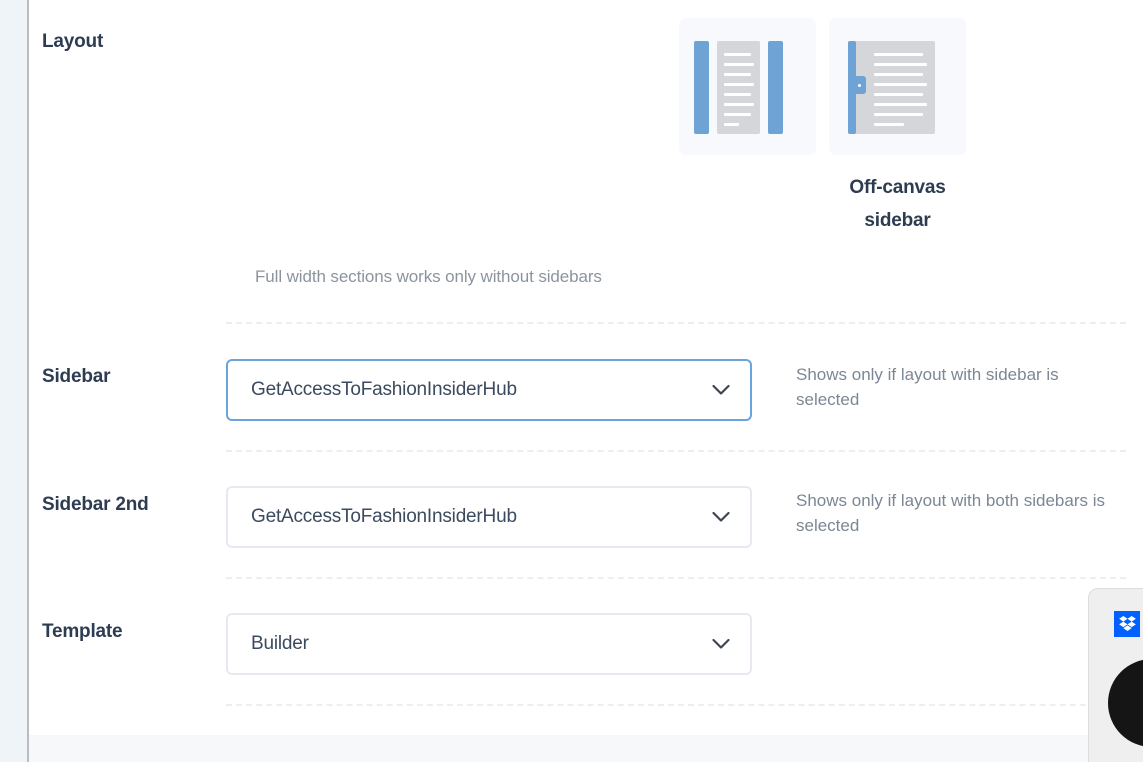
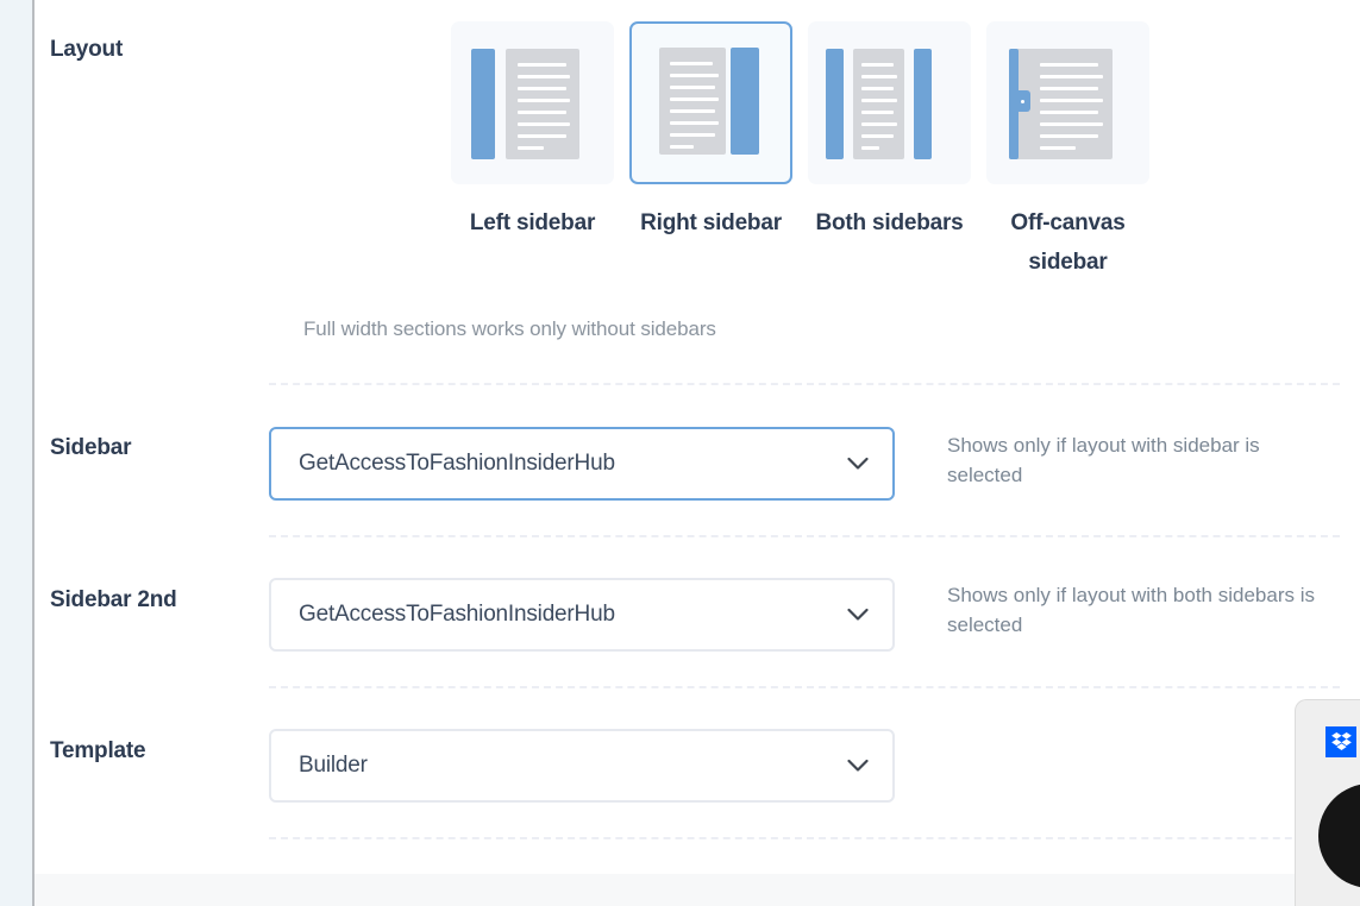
  Layout
+ Left sidebar
+ Right sidebar
+ Both sidebars
  Off-canvas sidebar
  Full width sections works only without sidebars
  Sidebar
  GetAccessToFashionInsiderHub
  Shows only if layout with sidebar is selected
  Sidebar 2nd
  GetAccessToFashionInsiderHub
  Shows only if layout with both sidebars is selected
  Template
  Builder
